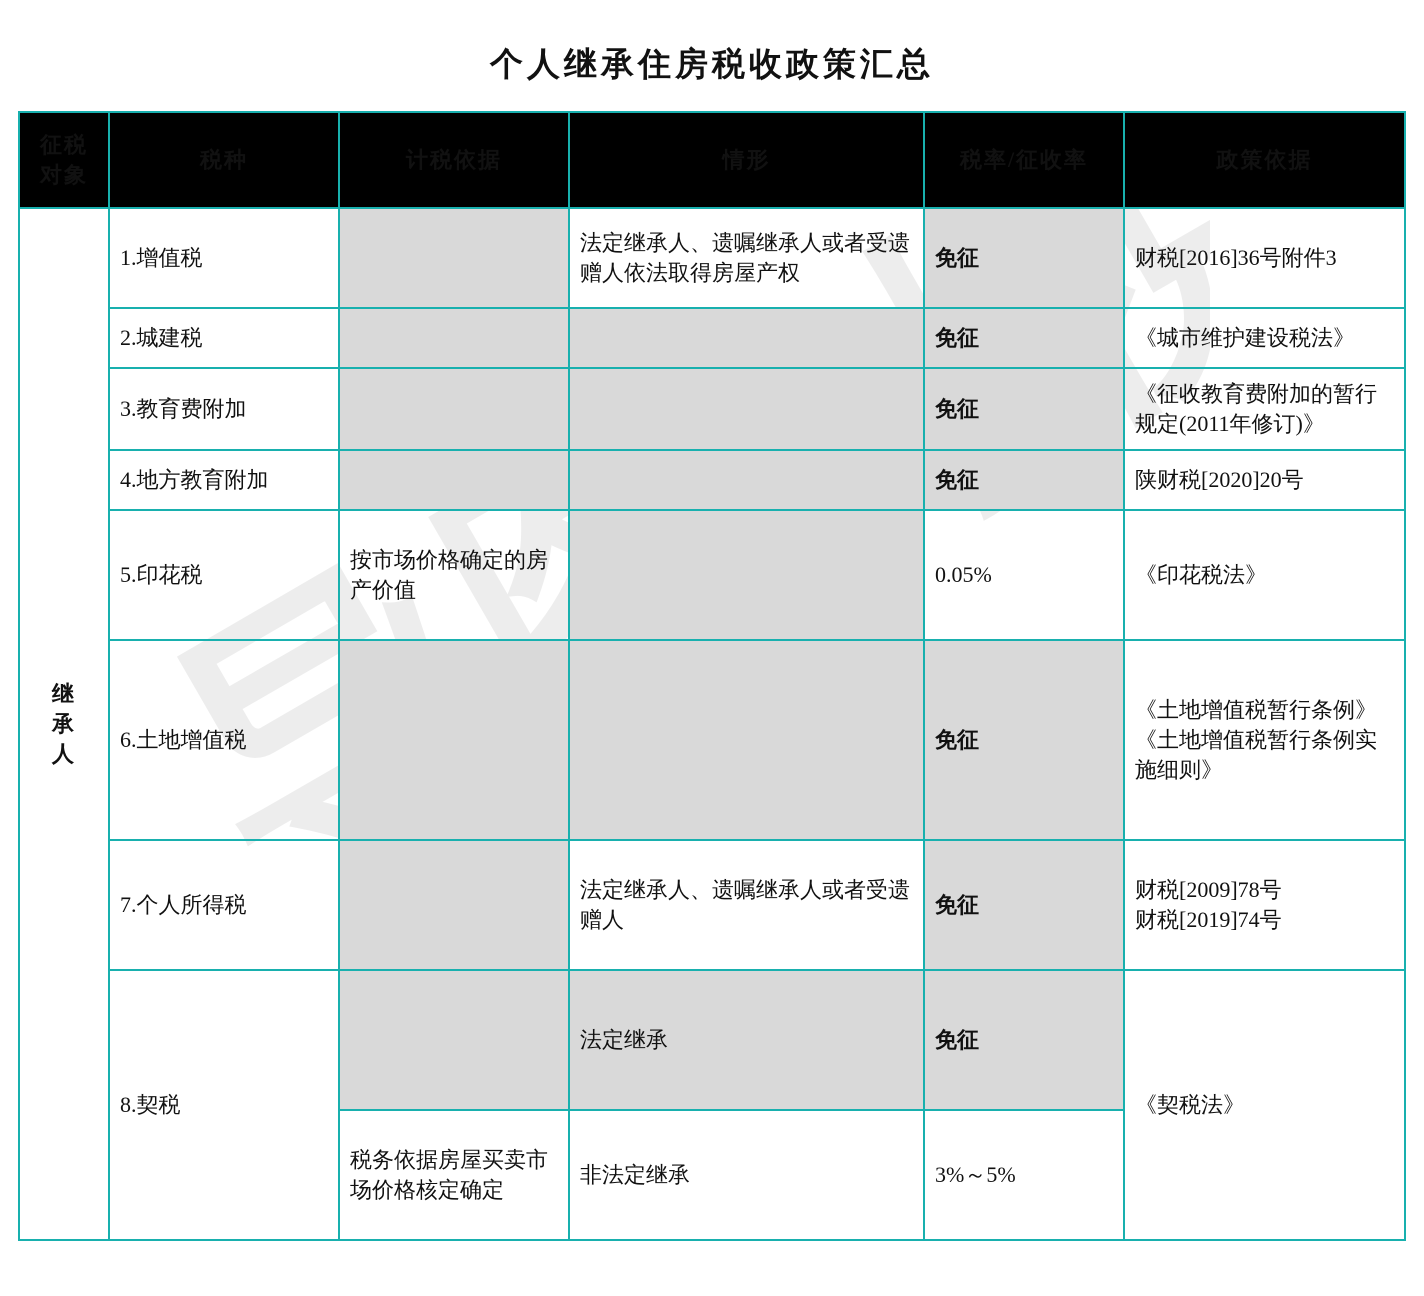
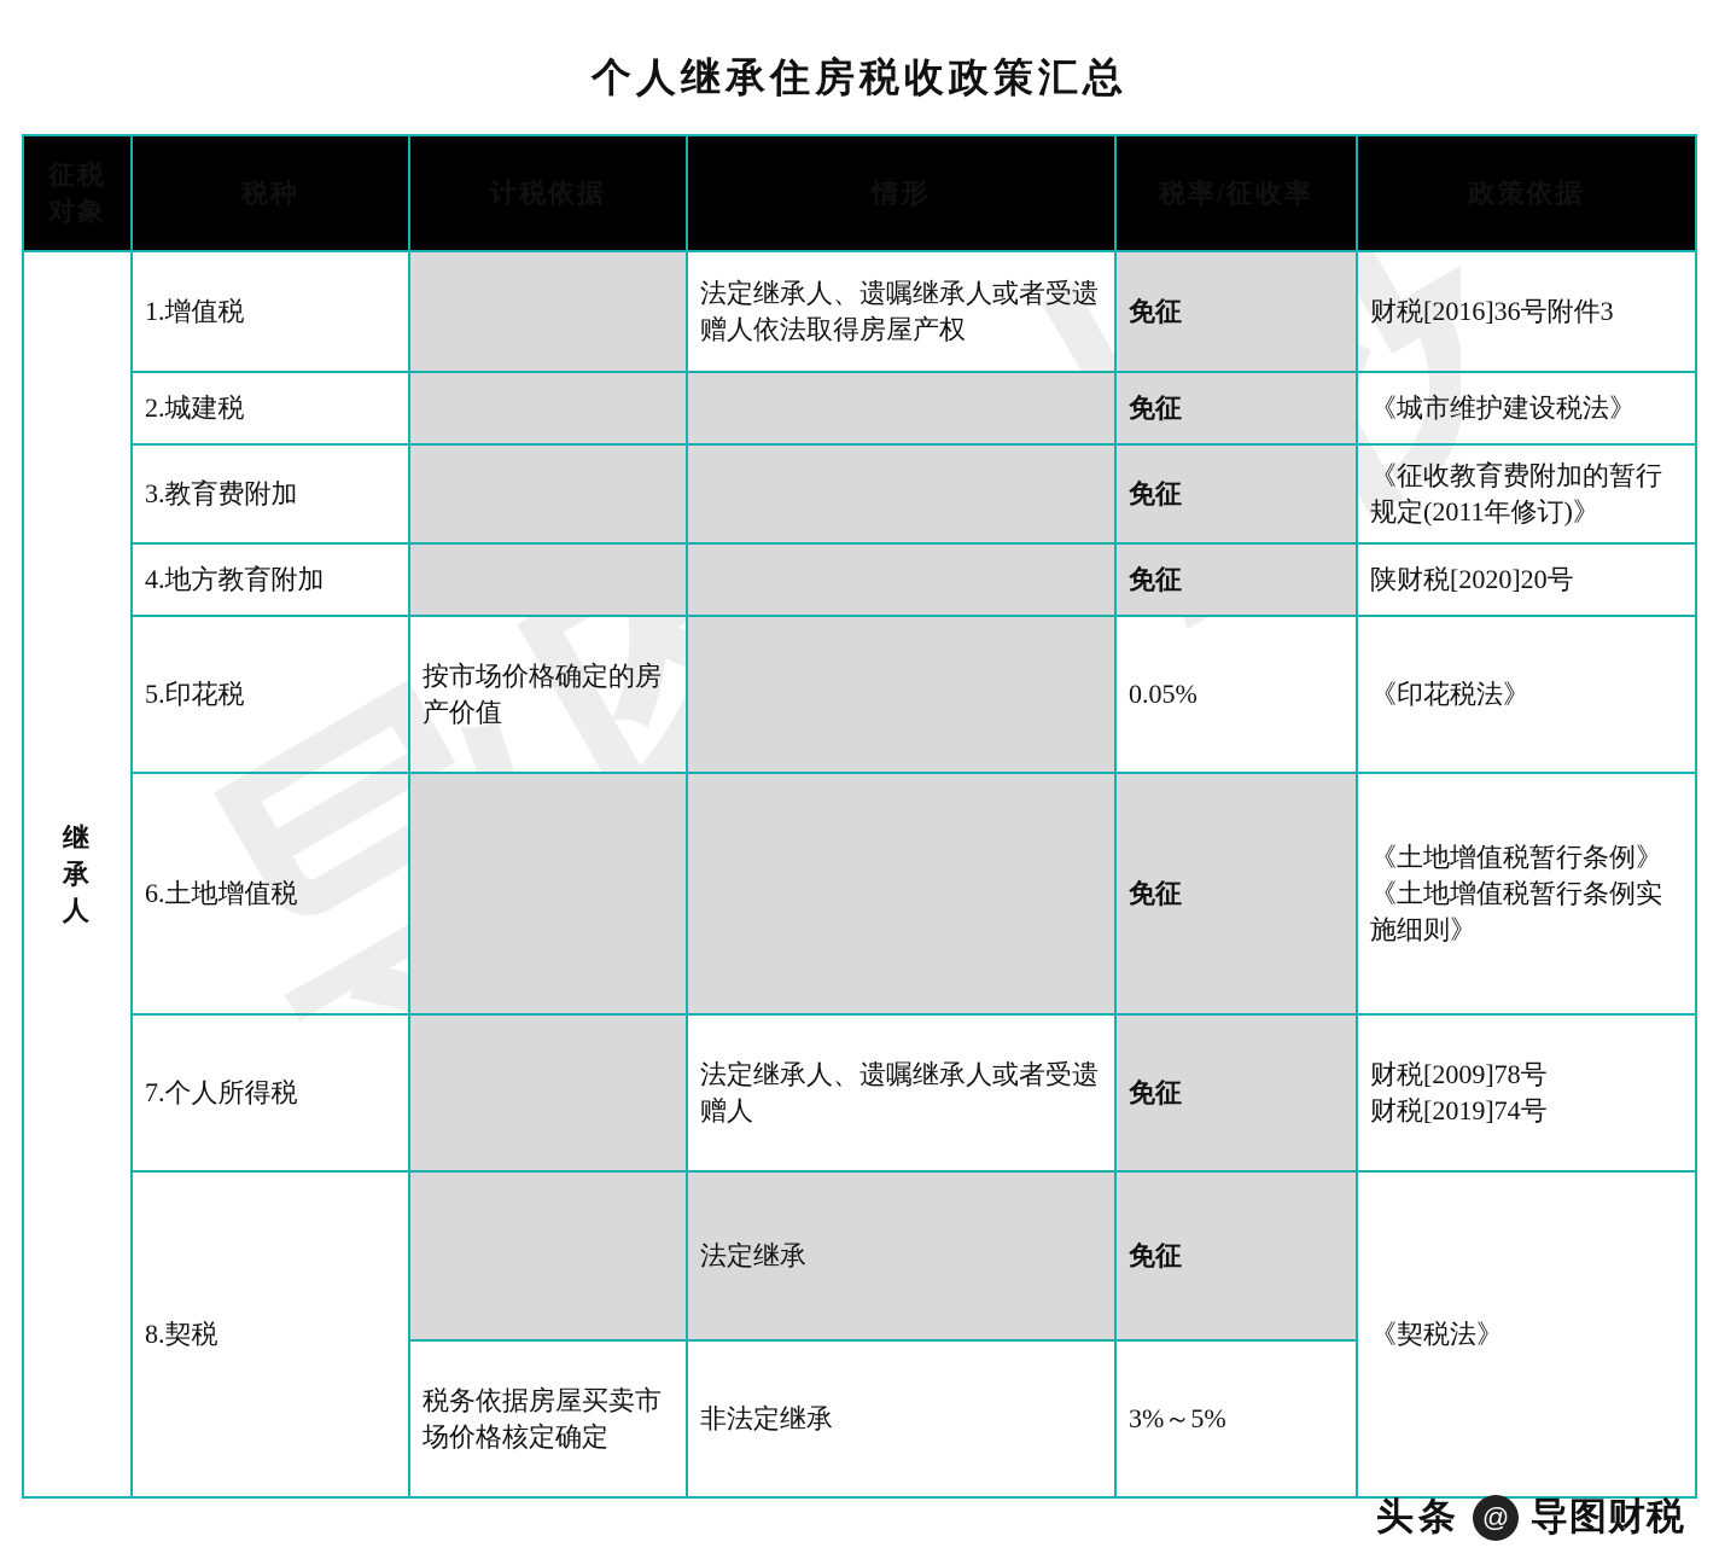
  个人继承住房税收政策汇总
  继 承 人	1.增值税		法定继承人、遗嘱继承人或者受遗赠人依法取得房屋产权	免征	财税[2016]36号附件3
  2.城建税			免征	《城市维护建设税法》
  3.教育费附加			免征	《征收教育费附加的暂行规定(2011年修订)》
  4.地方教育附加			免征	陕财税[2020]20号
  5.印花税	按市场价格确定的房产价值		0.05%	《印花税法》
  6.土地增值税			免征	《土地增值税暂行条例》 《土地增值税暂行条例实施细则》
  7.个人所得税		法定继承人、遗嘱继承人或者受遗赠人	免征	财税[2009]78号 财税[2019]74号
  8.契税		法定继承	免征	《契税法》
  税务依据房屋买卖市场价格核定确定	非法定继承	3%～5%
+ 头条
+ @
+ 导图财税
